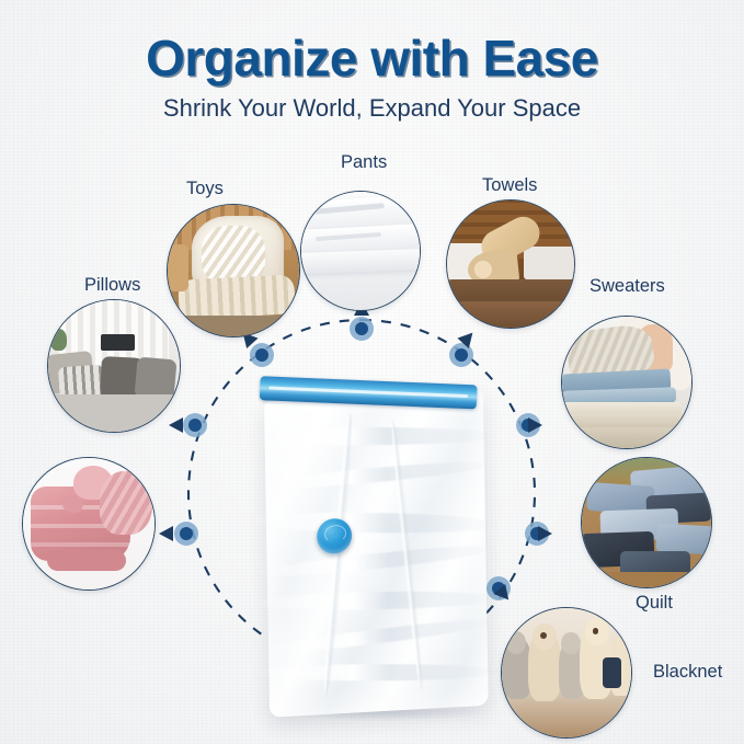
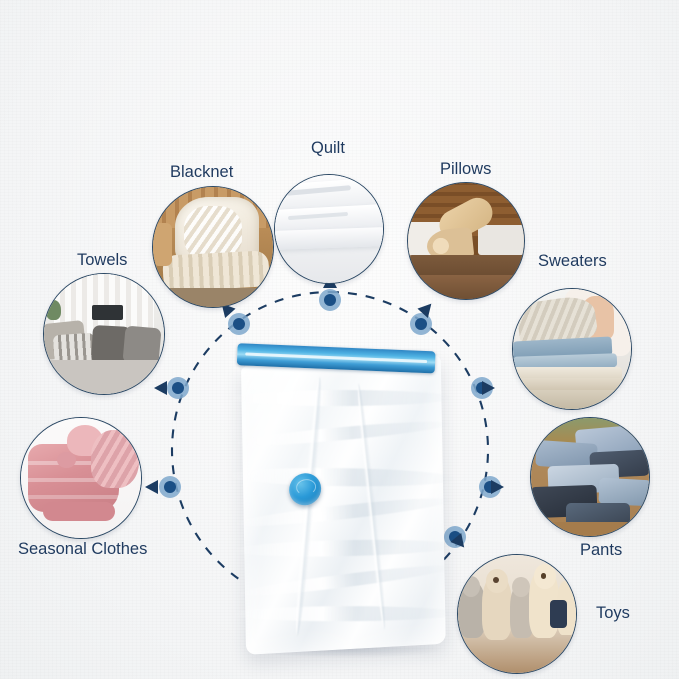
- Organize with Ease
- Shrink Your World, Expand Your Space
- Pillows
+ Towels
- Toys
+ Blacknet
- Pants
+ Quilt
- Towels
+ Pillows
  Sweaters
- Quilt
+ Pants
- Blacknet
+ Toys
+ Seasonal Clothes
